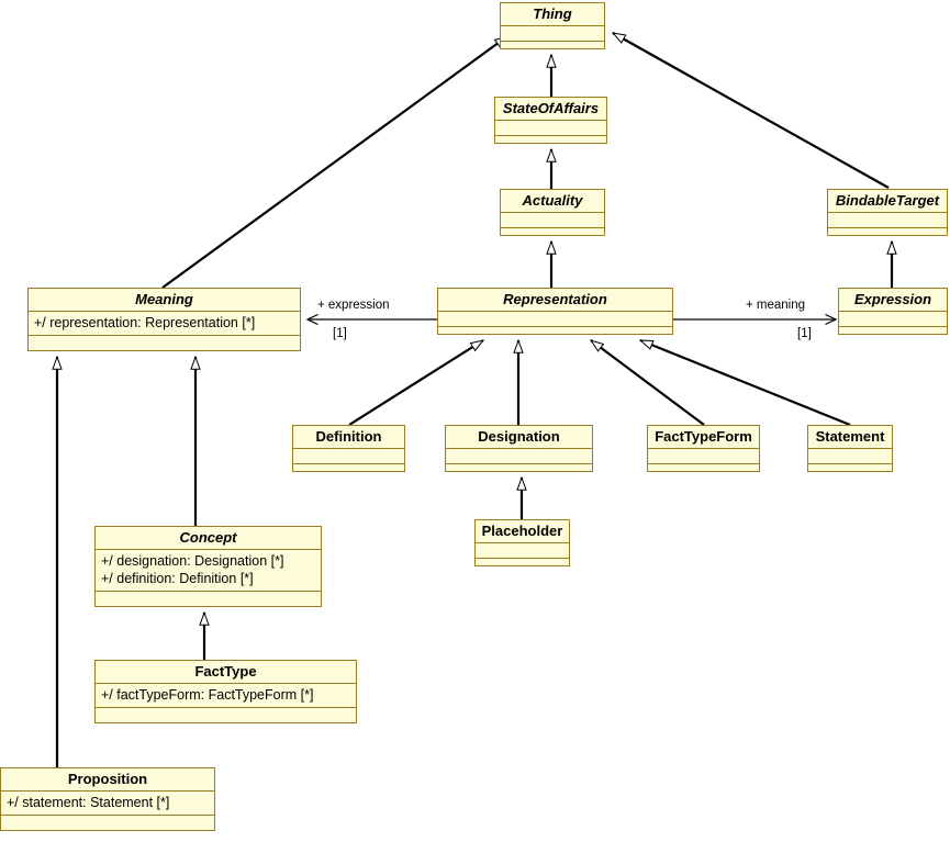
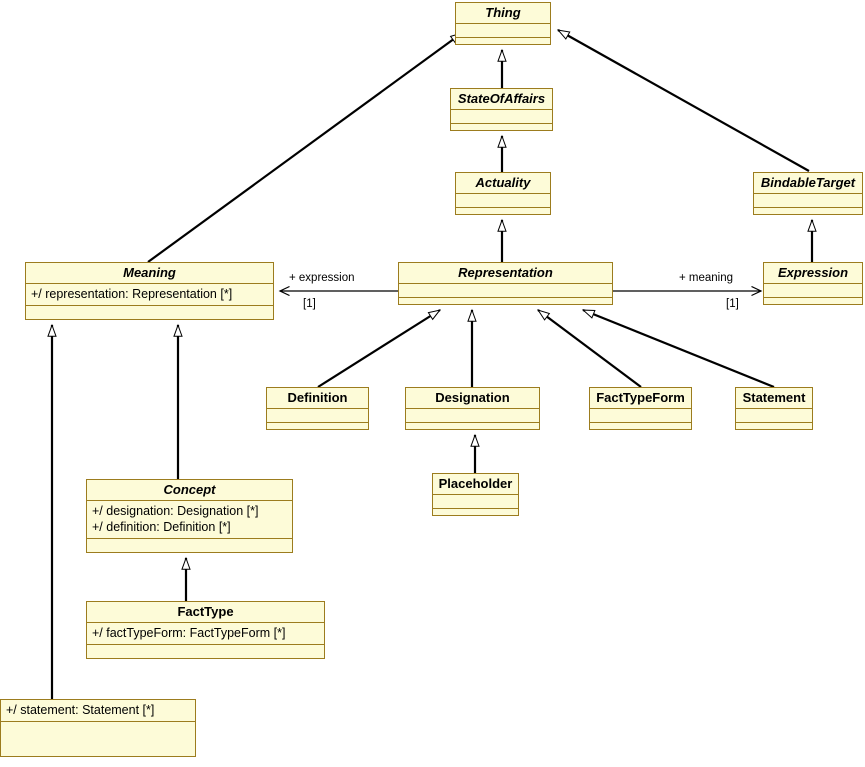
  Thing
  StateOfAffairs
  Actuality
  BindableTarget
  Meaning
  +/ representation: Representation [*]
  Representation
  Expression
  Definition
  Designation
  FactTypeForm
  Statement
  Placeholder
  Concept
  +/ designation: Designation [*]
  +/ definition: Definition [*]
  FactType
  +/ factTypeForm: FactTypeForm [*]
- Proposition
  +/ statement: Statement [*]
  + expression
  [1]
  + meaning
  [1]
